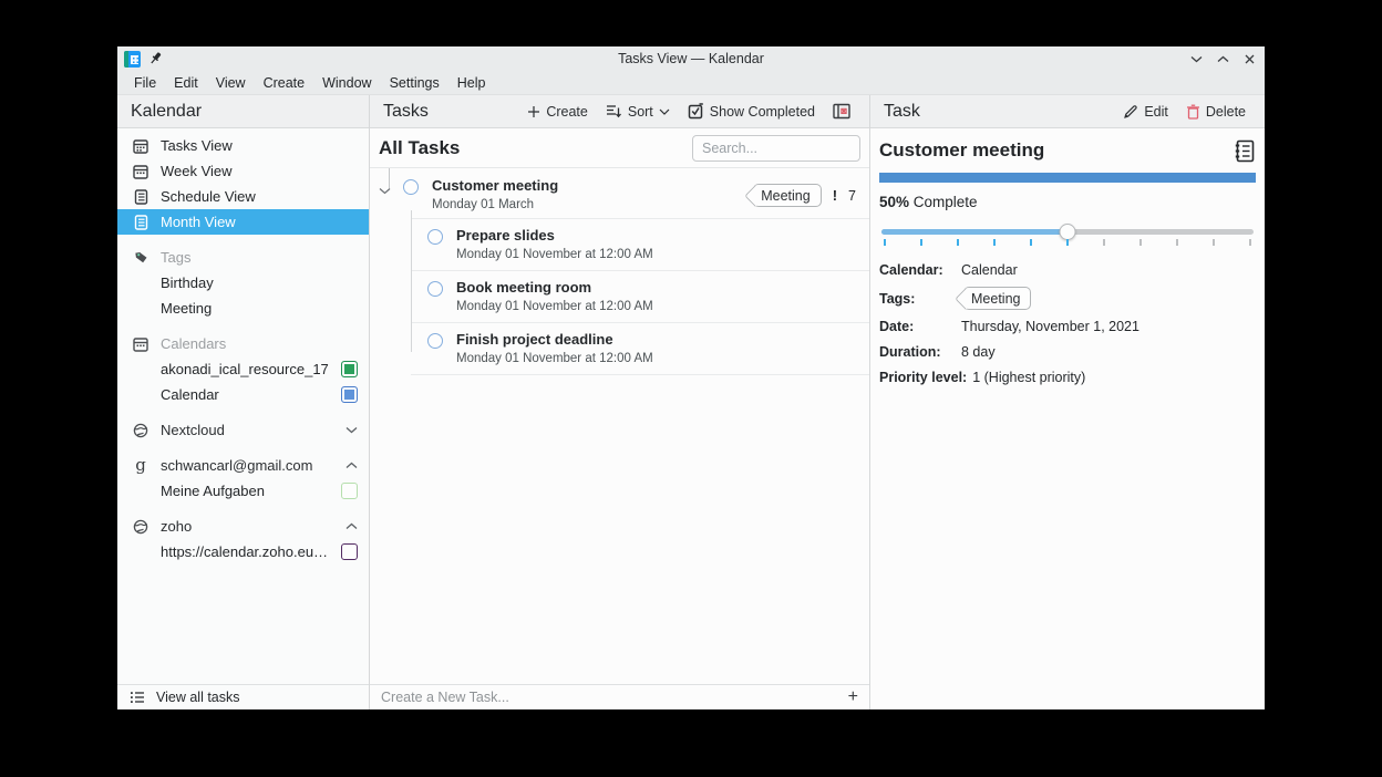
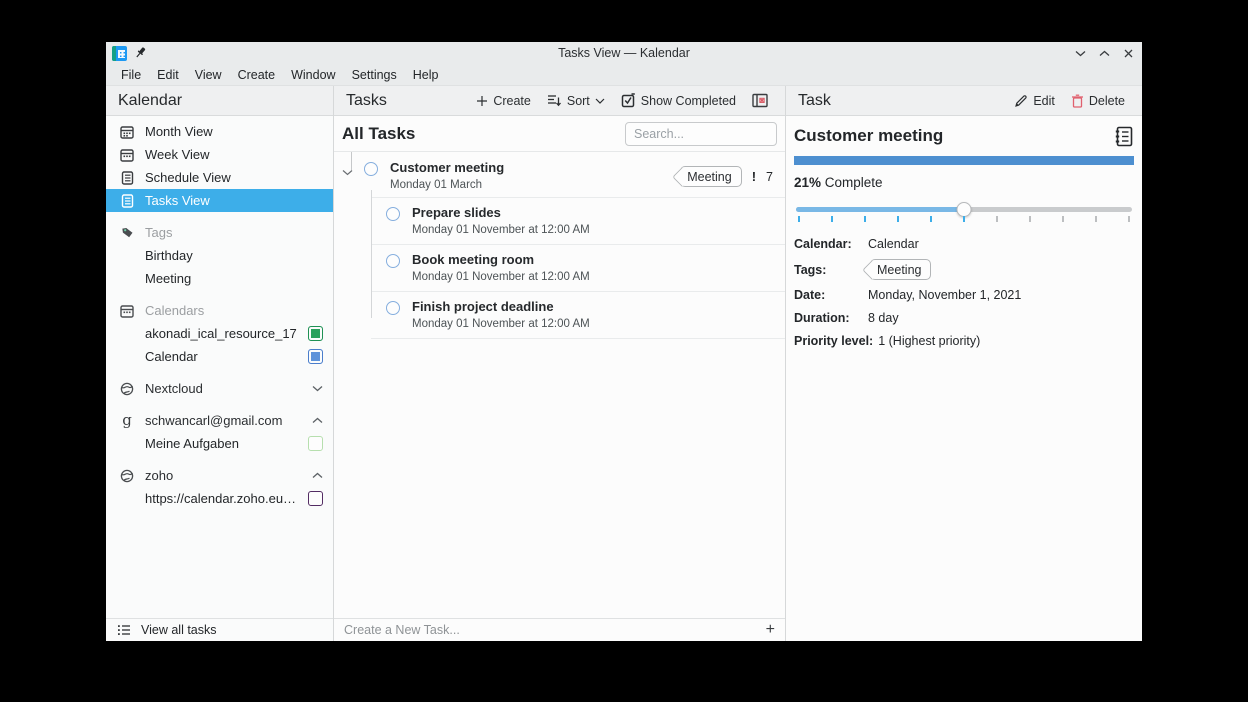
  Tasks View — Kalendar
  File
  Edit
  View
  Create
  Window
  Settings
  Help
  Kalendar
- Tasks View
+ Month View
  Week View
  Schedule View
- Month View
+ Tasks View
  Tags
  Birthday
  Meeting
  Calendars
  akonadi_ical_resource_17
  Calendar
  Nextcloud
  g
  schwancarl@gmail.com
  Meine Aufgaben
  zoho
  https://calendar.zoho.eu/ca
  View all tasks
  Tasks
  Create
  Sort
  Show Completed
  All Tasks
  Search...
  Customer meeting
  Monday 01 March
  Meeting
  !
  7
  Prepare slides
  Monday 01 November at 12:00 AM
  Book meeting room
  Monday 01 November at 12:00 AM
  Finish project deadline
  Monday 01 November at 12:00 AM
  Create a New Task...
  +
  Task
  Edit
  Delete
  Customer meeting
- 50% Complete
+ 21% Complete
  Calendar:
  Calendar
  Tags:
  Meeting
  Date:
- Thursday, November 1, 2021
+ Monday, November 1, 2021
  Duration:
  8 day
  Priority level:
  1 (Highest priority)
